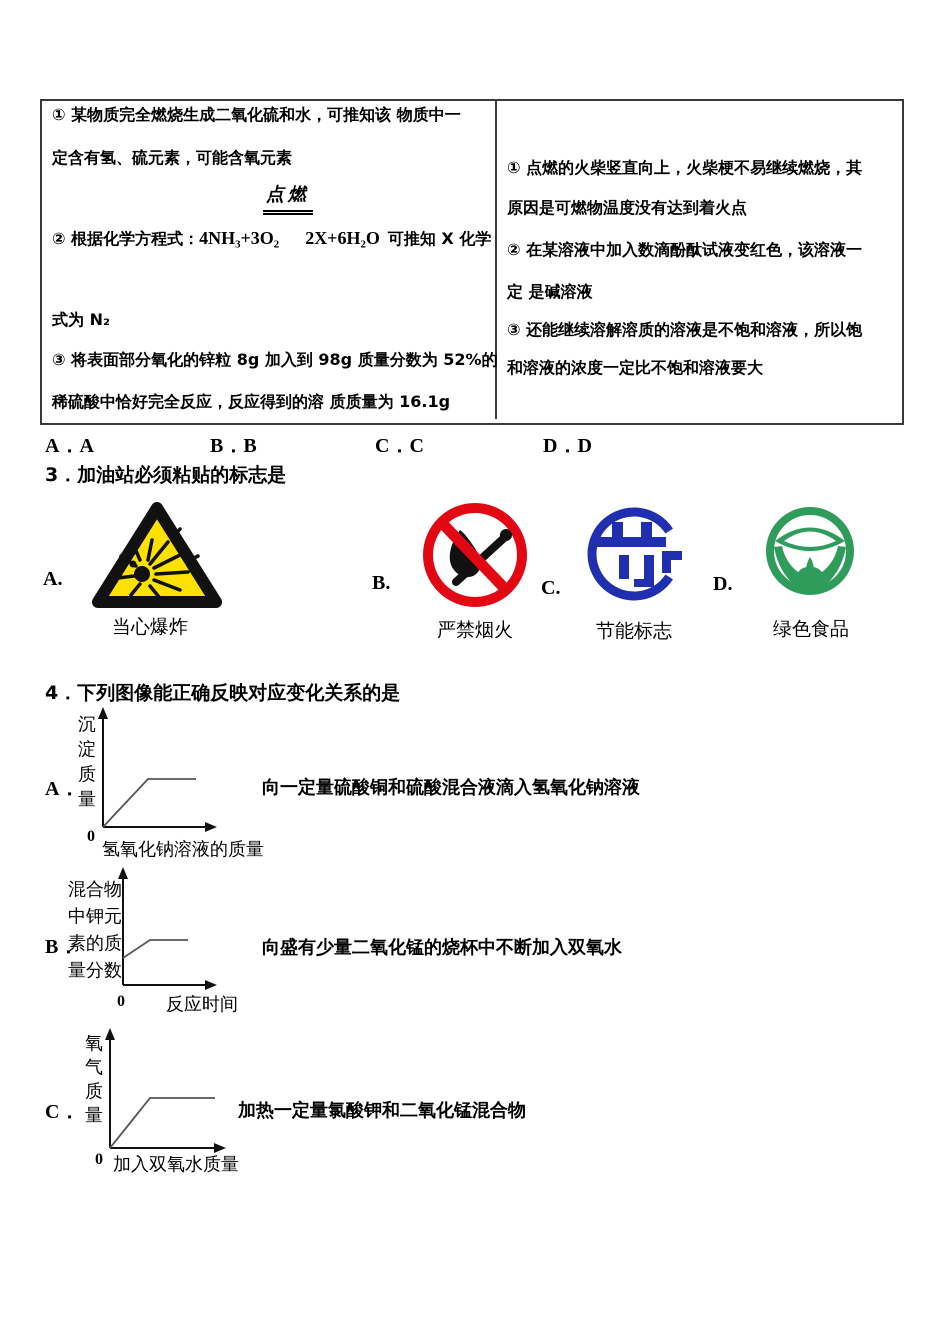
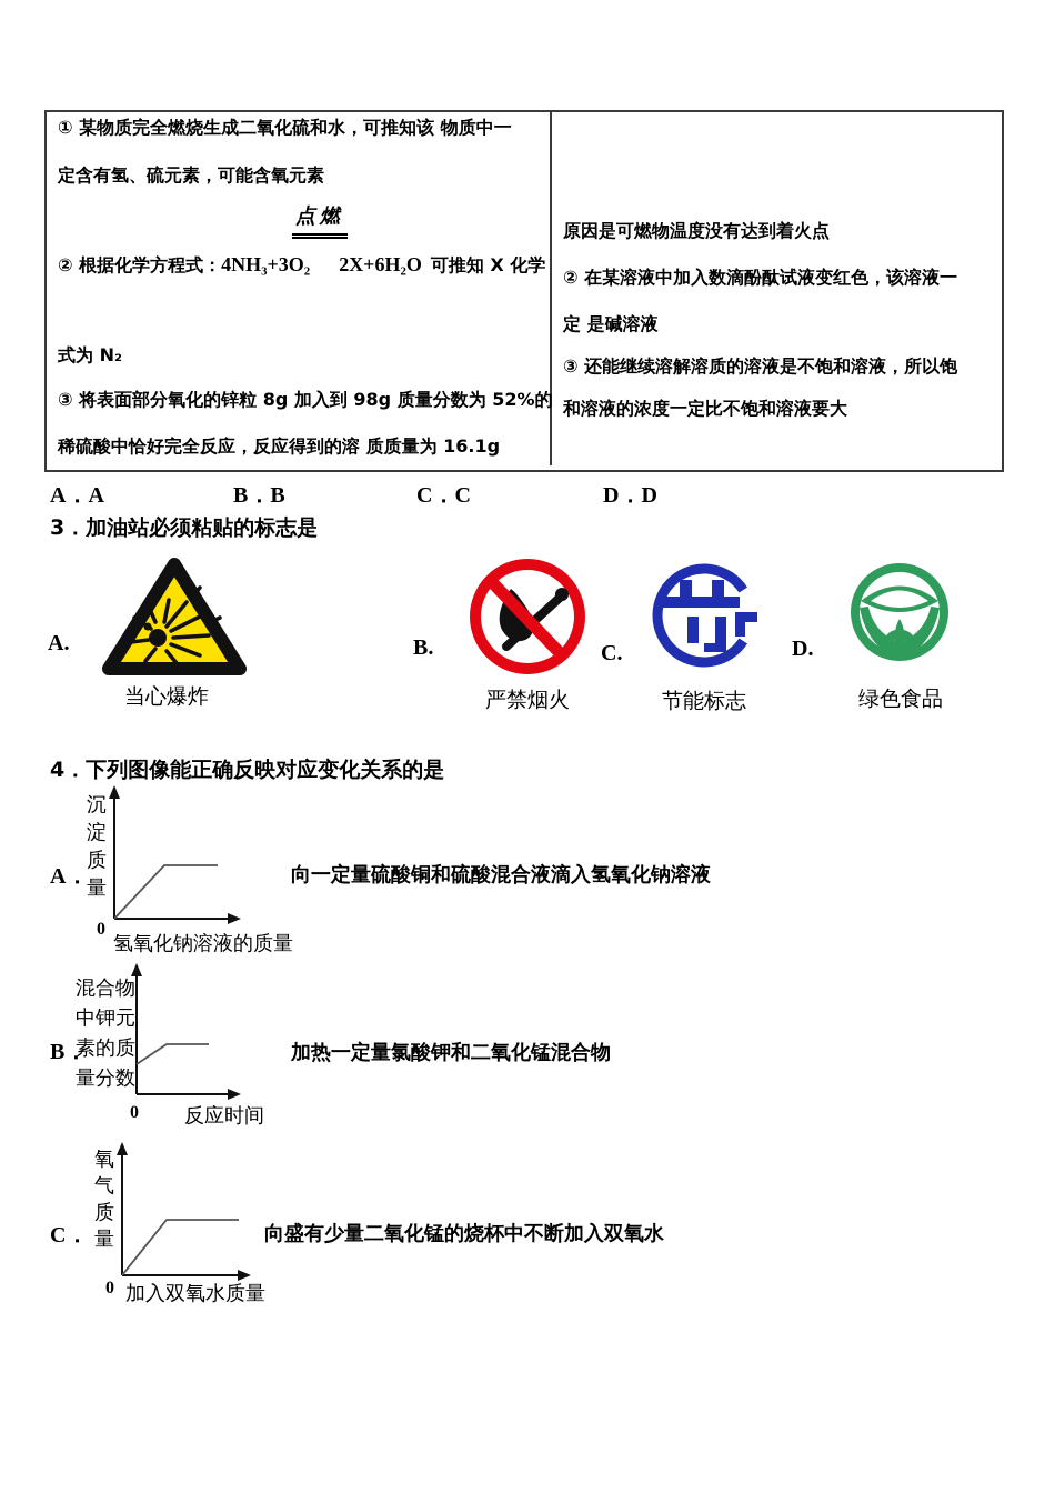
  ① 某物质完全燃烧生成二氧化硫和水，可推知该 物质中一
  定含有氢、硫元素，可能含氧元素
  点燃
  ② 根据化学方程式：
  4NH₃+3O₂
  2X+6H₂O
  可推知 X 化学
  式为 N₂
  ③ 将表面部分氧化的锌粒 8g 加入到 98g 质量分数为 52%的
  稀硫酸中恰好完全反应，反应得到的溶 质质量为 16.1g
- ① 点燃的火柴竖直向上，火柴梗不易继续燃烧，其
  原因是可燃物温度没有达到着火点
  ② 在某溶液中加入数滴酚酞试液变红色，该溶液一
  定 是碱溶液
  ③ 还能继续溶解溶质的溶液是不饱和溶液，所以饱
  和溶液的浓度一定比不饱和溶液要大
  A．A
  B．B
  C．C
  D．D
  3．加油站必须粘贴的标志是
  A.
  当心爆炸
  B.
  严禁烟火
  C.
  节能标志
  D.
  绿色食品
  4．下列图像能正确反映对应变化关系的是
  沉淀质量
  A．
  0
  氢氧化钠溶液的质量
  向一定量硫酸铜和硫酸混合液滴入氢氧化钠溶液
  混合物中钾元素的质量分数
  B．
  0
  反应时间
- 向盛有少量二氧化锰的烧杯中不断加入双氧水
+ 加热一定量氯酸钾和二氧化锰混合物
  氧气质量
  C．
  0
  加入双氧水质量
- 加热一定量氯酸钾和二氧化锰混合物
+ 向盛有少量二氧化锰的烧杯中不断加入双氧水
